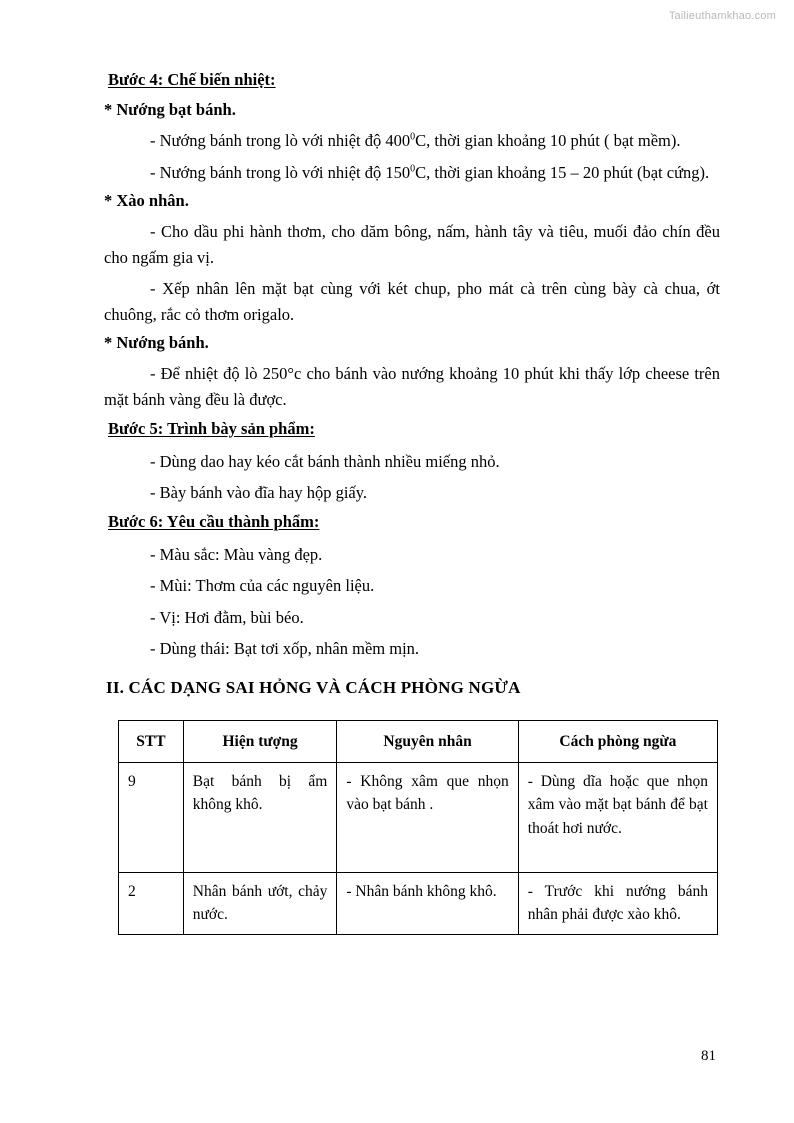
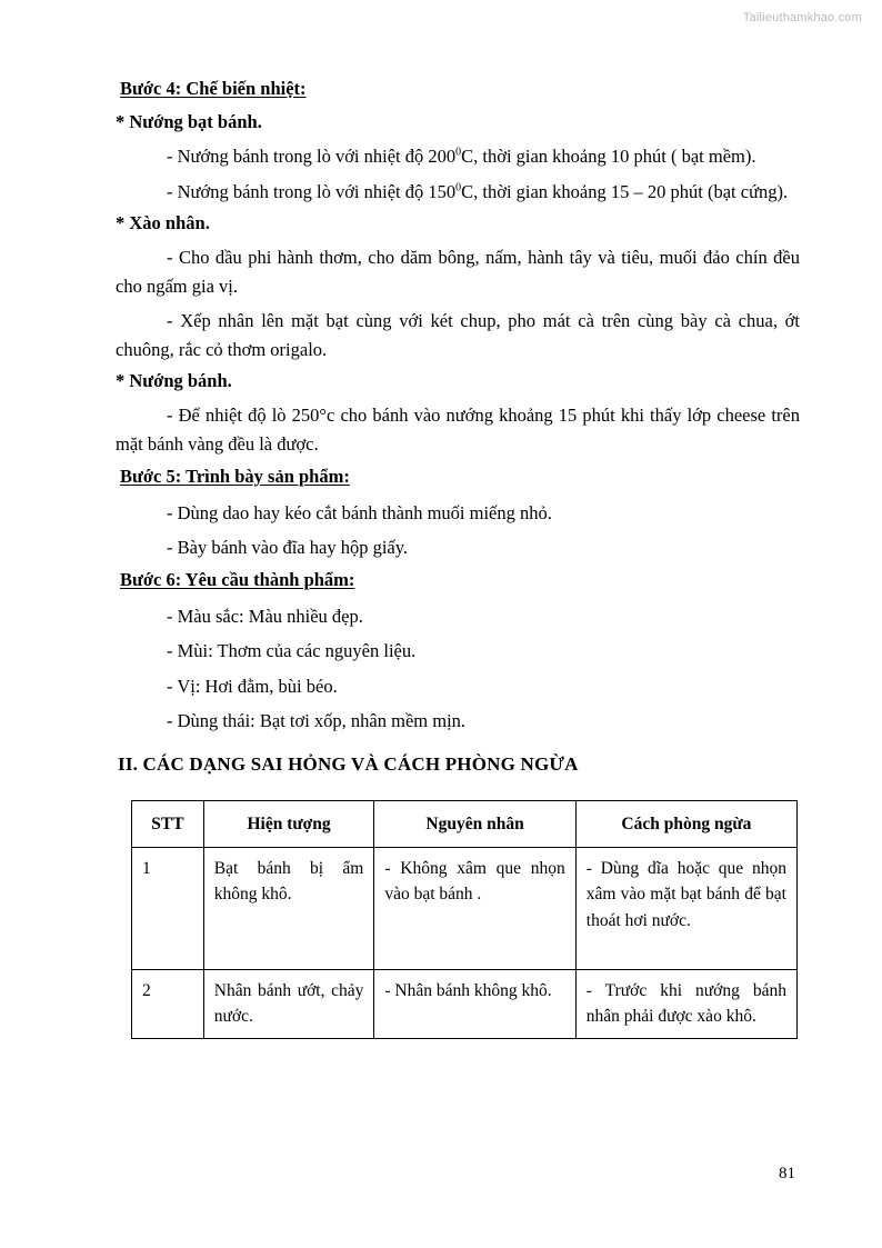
  Tailieuthamkhao.com
  Bước 4: Chế biến nhiệt:
  * Nướng bạt bánh.
- - Nướng bánh trong lò với nhiệt độ 4000C, thời gian khoảng 10 phút ( bạt mềm).
+ - Nướng bánh trong lò với nhiệt độ 2000C, thời gian khoảng 10 phút ( bạt mềm).
  - Nướng bánh trong lò với nhiệt độ 1500C, thời gian khoảng 15 – 20 phút (bạt cứng).
  * Xào nhân.
  - Cho dầu phi hành thơm, cho dăm bông, nấm, hành tây và tiêu, muối đảo chín đều cho ngấm gia vị.
  - Xếp nhân lên mặt bạt cùng với két chup, pho mát cà trên cùng bày cà chua, ớt chuông, rắc cỏ thơm origalo.
  * Nướng bánh.
- - Để nhiệt độ lò 250°c cho bánh vào nướng khoảng 10 phút khi thấy lớp cheese trên mặt bánh vàng đều là được.
+ - Để nhiệt độ lò 250°c cho bánh vào nướng khoảng 15 phút khi thấy lớp cheese trên mặt bánh vàng đều là được.
  Bước 5: Trình bày sản phẩm:
- - Dùng dao hay kéo cắt bánh thành nhiều miếng nhỏ.
+ - Dùng dao hay kéo cắt bánh thành muối miếng nhỏ.
  - Bày bánh vào đĩa hay hộp giấy.
  Bước 6: Yêu cầu thành phẩm:
- - Màu sắc: Màu vàng đẹp.
+ - Màu sắc: Màu nhiều đẹp.
  - Mùi: Thơm của các nguyên liệu.
  - Vị: Hơi đằm, bùi béo.
  - Dùng thái: Bạt tơi xốp, nhân mềm mịn.
  II. CÁC DẠNG SAI HỎNG VÀ CÁCH PHÒNG NGỪA
  STT	Hiện tượng	Nguyên nhân	Cách phòng ngừa
- 9	Bạt bánh bị ẩm không khô.	- Không xâm que nhọn vào bạt bánh .	- Dùng dĩa hoặc que nhọn xâm vào mặt bạt bánh để bạt thoát hơi nước.
+ 1	Bạt bánh bị ẩm không khô.	- Không xâm que nhọn vào bạt bánh .	- Dùng dĩa hoặc que nhọn xâm vào mặt bạt bánh để bạt thoát hơi nước.
  2	Nhân bánh ướt, chảy nước.	- Nhân bánh không khô.	- Trước khi nướng bánh nhân phải được xào khô.
  81
